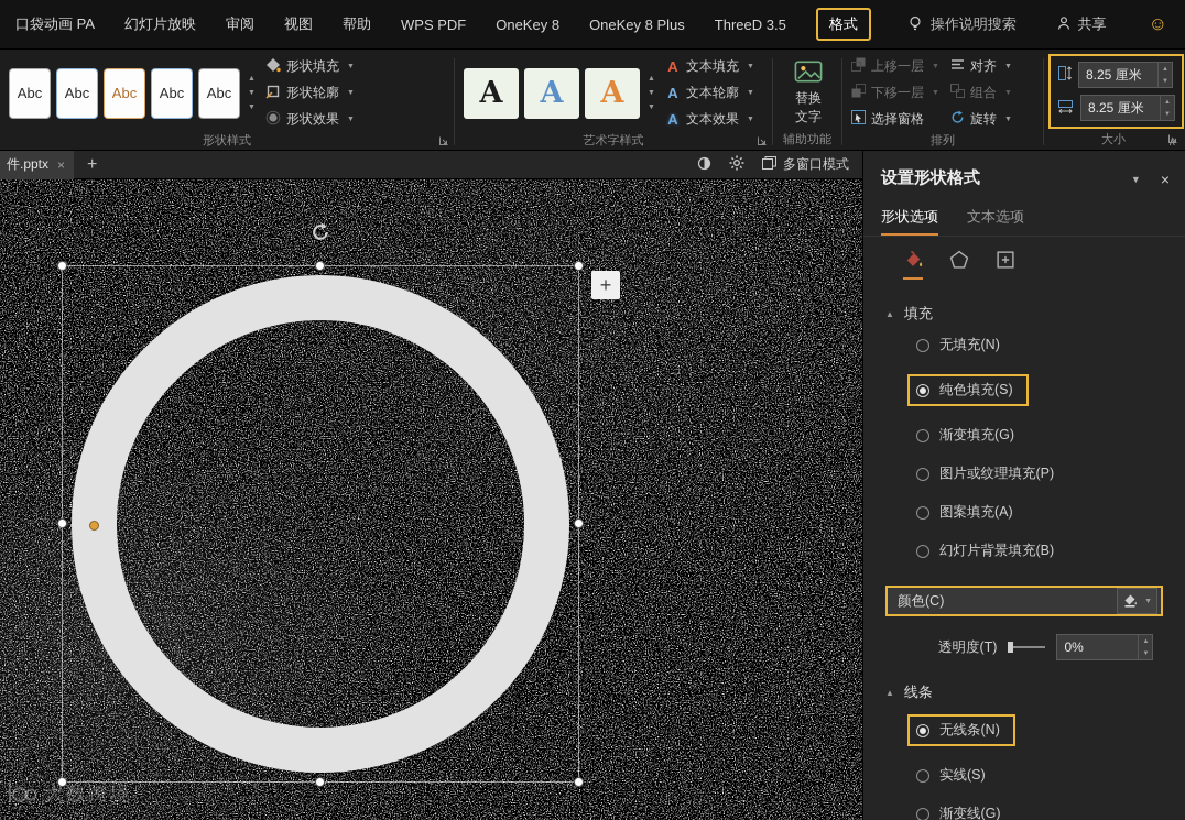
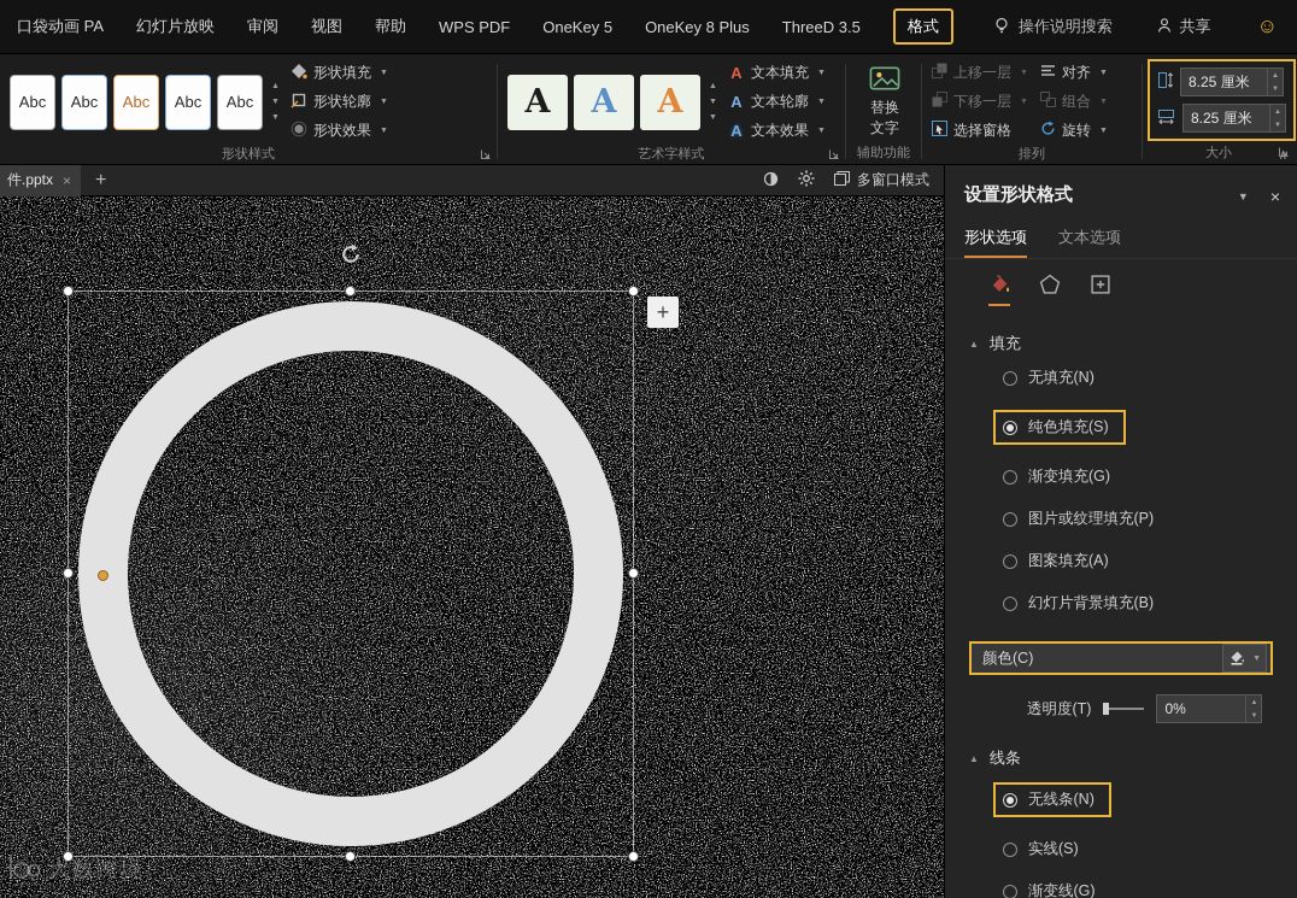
  口袋动画 PA
  幻灯片放映
  审阅
  视图
  帮助
  WPS PDF
- OneKey 8
+ OneKey 5
  OneKey 8 Plus
  ThreeD 3.5
  格式
  操作说明搜索
  共享
  ☺
  Abc
  Abc
  Abc
  Abc
  Abc
  形状填充
  形状轮廓
  形状效果
  形状样式
  A
  A
  A
  A
  文本填充
  A
  文本轮廓
  A
  文本效果
  艺术字样式
  替换
  文字
  辅助功能
  上移一层
  下移一层
  选择窗格
  对齐
  组合
  旋转
  排列
  8.25 厘米
  8.25 厘米
  大小
  ∧
  件.pptx
  ×
  +
  多窗口模式
  +
  大数跨境
  设置形状格式
  ▼
  ×
  形状选项
  文本选项
  ▲
  填充
  无填充(N)
  纯色填充(S)
  渐变填充(G)
  图片或纹理填充(P)
  图案填充(A)
  幻灯片背景填充(B)
  颜色(C)
  透明度(T)
  0%
  ▲
  线条
  无线条(N)
  实线(S)
  渐变线(G)
